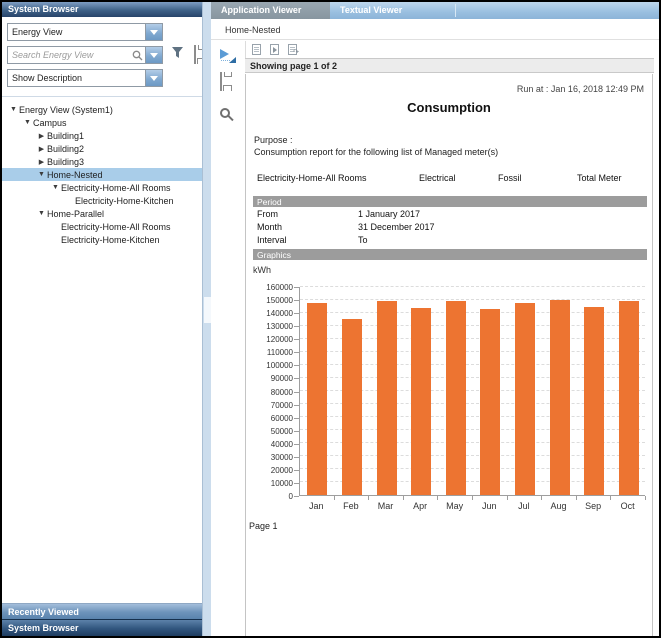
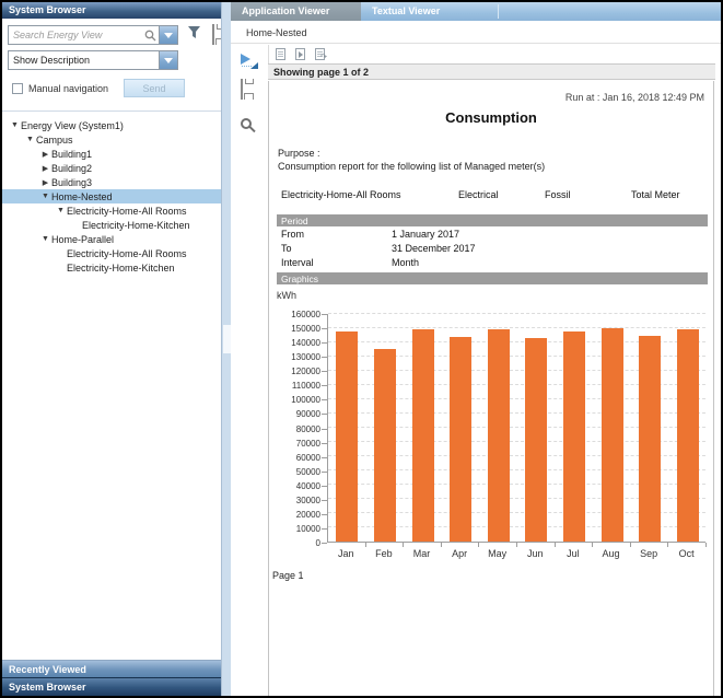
  System Browser
- Energy View
  Search Energy View
  Show Description
+ Manual navigation
+ Send
  Energy View (System1)
  Campus
  Building1
  Building2
  Building3
  Home-Nested
  Electricity-Home-All Rooms
  Electricity-Home-Kitchen
  Home-Parallel
  Electricity-Home-All Rooms
  Electricity-Home-Kitchen
  Recently Viewed
  System Browser
  Application Viewer
  Textual Viewer
  Home-Nested
  Showing page 1 of 2
  Run at : Jan 16, 2018 12:49 PM
  Consumption
  Purpose :
  Consumption report for the following list of Managed meter(s)
  Electricity-Home-All Rooms
  Electrical
  Fossil
  Total Meter
  Period
  From
  1 January 2017
- Month
+ To
  31 December 2017
  Interval
- To
+ Month
  Graphics
  kWh
  0
  10000
  20000
  30000
  40000
  50000
  60000
  70000
  80000
  90000
  100000
  110000
  120000
  130000
  140000
  150000
  160000
  Jan
  Feb
  Mar
  Apr
  May
  Jun
  Jul
  Aug
  Sep
  Oct
  Page 1
